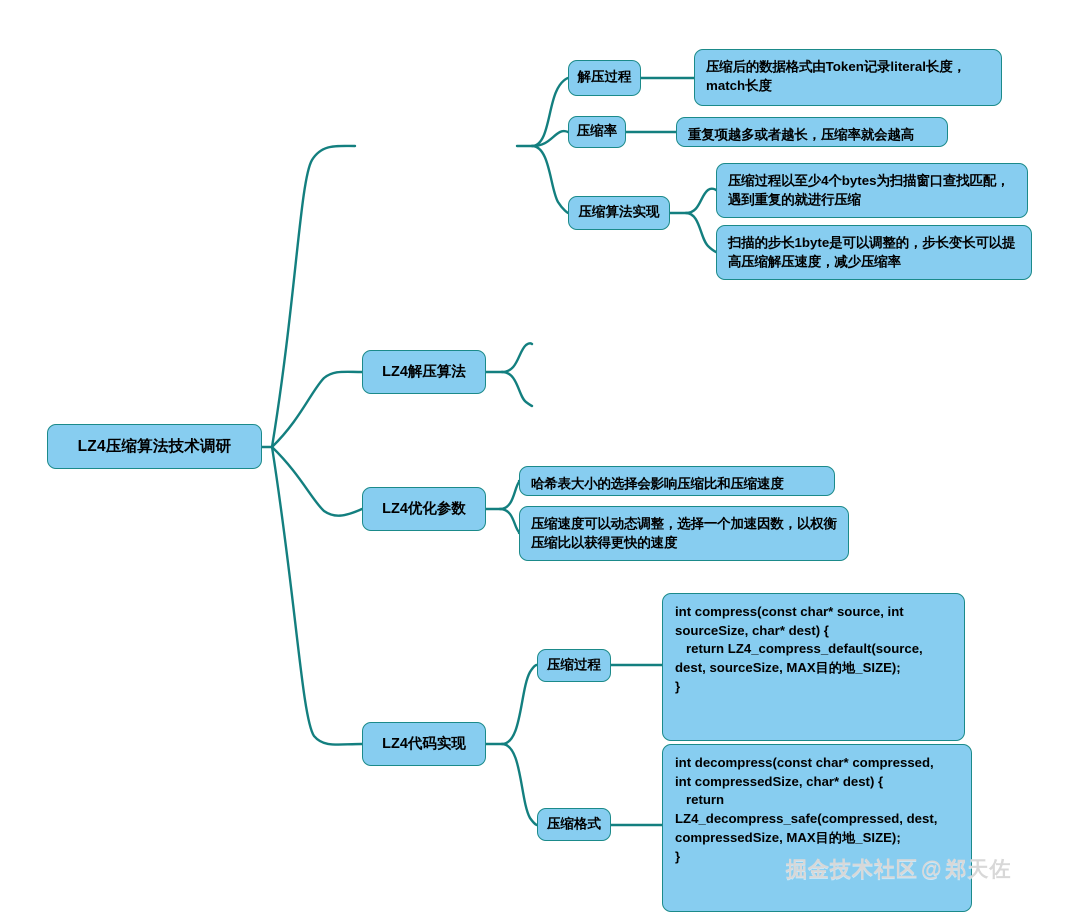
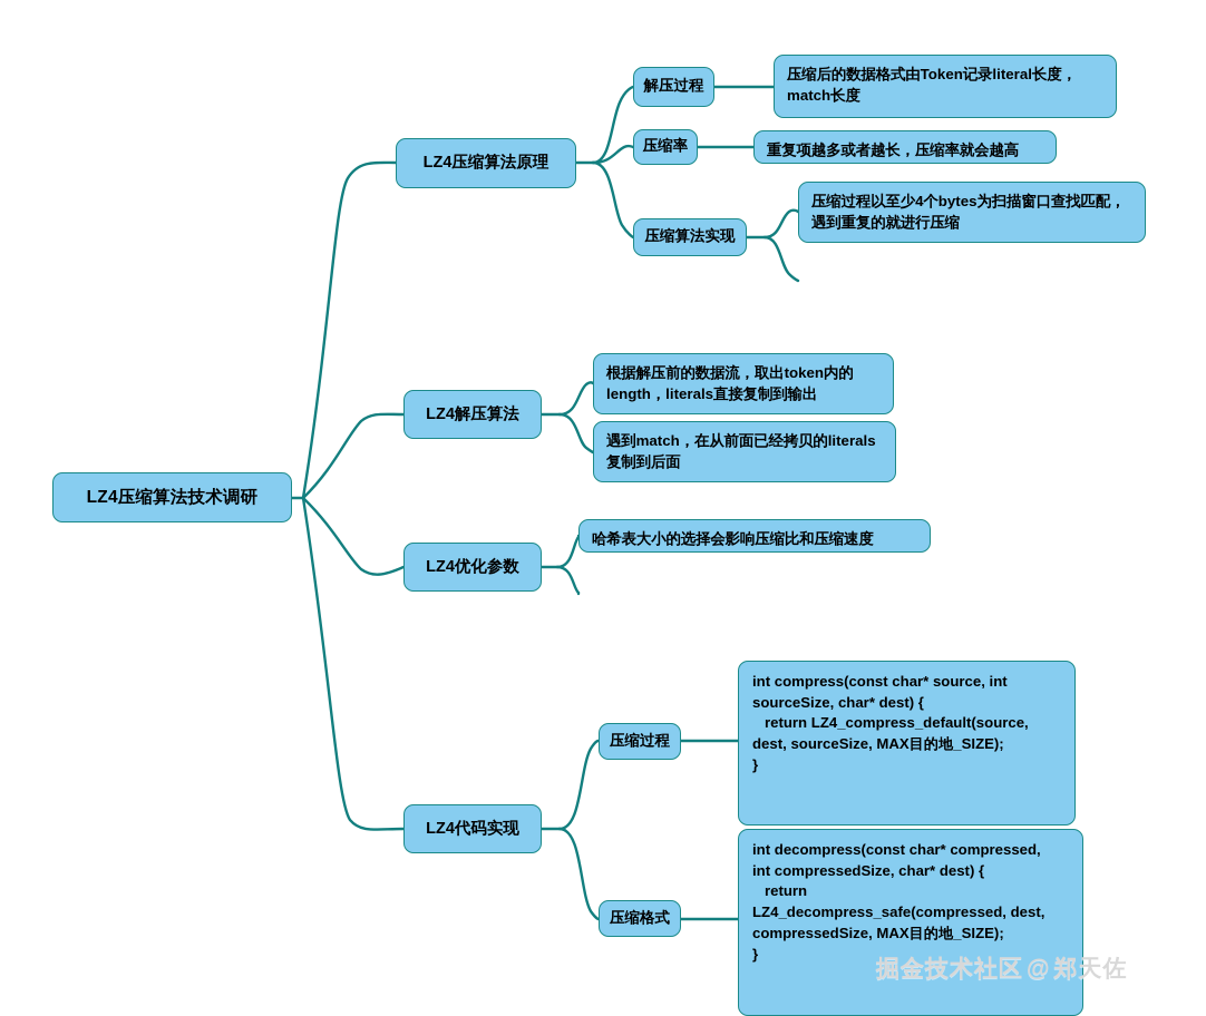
  LZ4压缩算法技术调研
+ LZ4压缩算法原理
  解压过程
  压缩后的数据格式由Token记录literal长度，match长度
  压缩率
  重复项越多或者越长，压缩率就会越高
  压缩算法实现
  压缩过程以至少4个bytes为扫描窗口查找匹配，遇到重复的就进行压缩
- 扫描的步长1byte是可以调整的，步长变长可以提高压缩解压速度，减少压缩率
  LZ4解压算法
+ 根据解压前的数据流，取出token内的length，literals直接复制到输出
+ 遇到match，在从前面已经拷贝的literals复制到后面
  LZ4优化参数
  哈希表大小的选择会影响压缩比和压缩速度
- 压缩速度可以动态调整，选择一个加速因数，以权衡压缩比以获得更快的速度
  LZ4代码实现
  压缩过程
  int compress(const char* source, int
  sourceSize, char* dest) {
  return LZ4_compress_default(source,
  dest, sourceSize, MAX目的地_SIZE);
  }
  压缩格式
  int decompress(const char* compressed,
  int compressedSize, char* dest) {
  return
  LZ4_decompress_safe(compressed, dest,
  compressedSize, MAX目的地_SIZE);
  }
  掘金技术社区 @ 郑天佐
